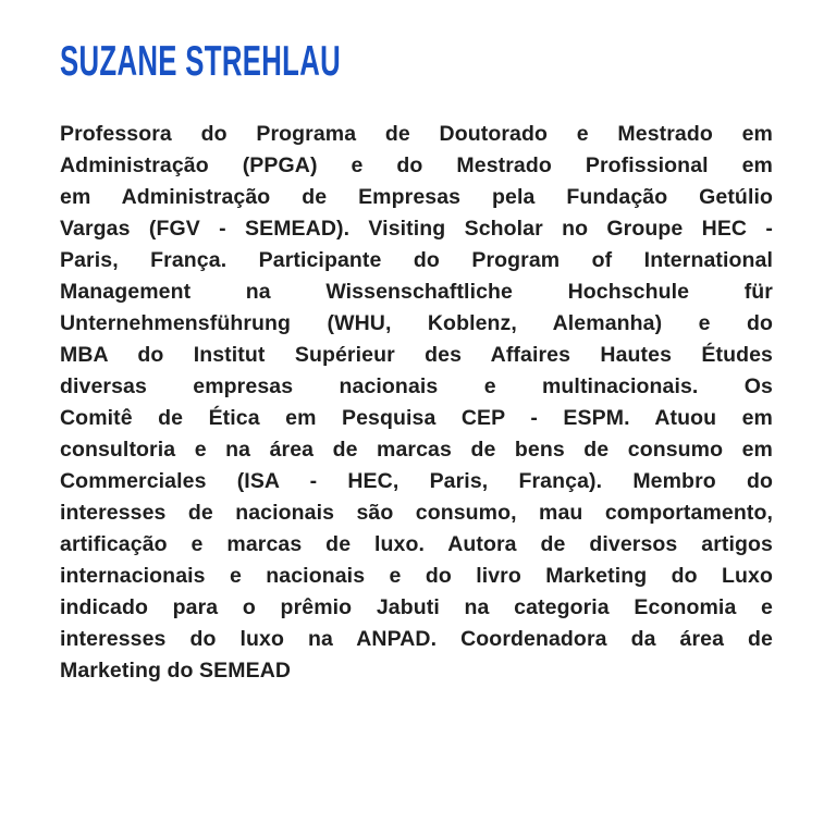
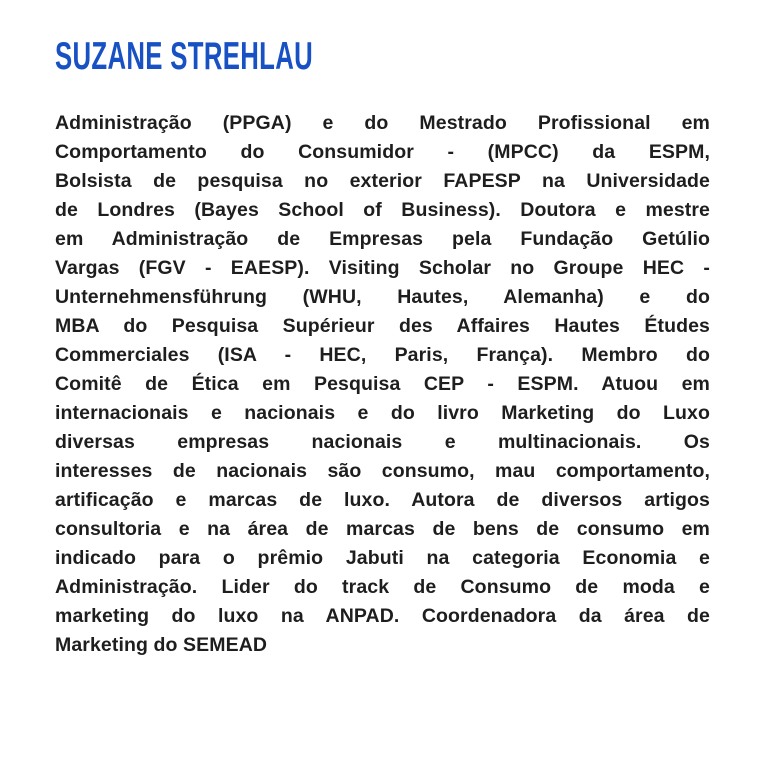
  SUZANE STREHLAU
- Professora do Programa de Doutorado e Mestrado em
  Administração (PPGA) e do Mestrado Profissional em
+ Comportamento do Consumidor - (MPCC) da ESPM,
+ Bolsista de pesquisa no exterior FAPESP na Universidade
+ de Londres (Bayes School of Business). Doutora e mestre
  em Administração de Empresas pela Fundação Getúlio
- Vargas (FGV - SEMEAD). Visiting Scholar no Groupe HEC -
+ Vargas (FGV - EAESP). Visiting Scholar no Groupe HEC -
- Paris, França. Participante do Program of International
- Management na Wissenschaftliche Hochschule für
- Unternehmensführung (WHU, Koblenz, Alemanha) e do
+ Unternehmensführung (WHU, Hautes, Alemanha) e do
- MBA do Institut Supérieur des Affaires Hautes Études
+ MBA do Pesquisa Supérieur des Affaires Hautes Études
- diversas empresas nacionais e multinacionais. Os
+ Commerciales (ISA - HEC, Paris, França). Membro do
  Comitê de Ética em Pesquisa CEP - ESPM. Atuou em
- consultoria e na área de marcas de bens de consumo em
+ internacionais e nacionais e do livro Marketing do Luxo
- Commerciales (ISA - HEC, Paris, França). Membro do
+ diversas empresas nacionais e multinacionais. Os
  interesses de nacionais são consumo, mau comportamento,
  artificação e marcas de luxo. Autora de diversos artigos
- internacionais e nacionais e do livro Marketing do Luxo
+ consultoria e na área de marcas de bens de consumo em
  indicado para o prêmio Jabuti na categoria Economia e
+ Administração. Lider do track de Consumo de moda e
- interesses do luxo na ANPAD. Coordenadora da área de
+ marketing do luxo na ANPAD. Coordenadora da área de
  Marketing do SEMEAD
